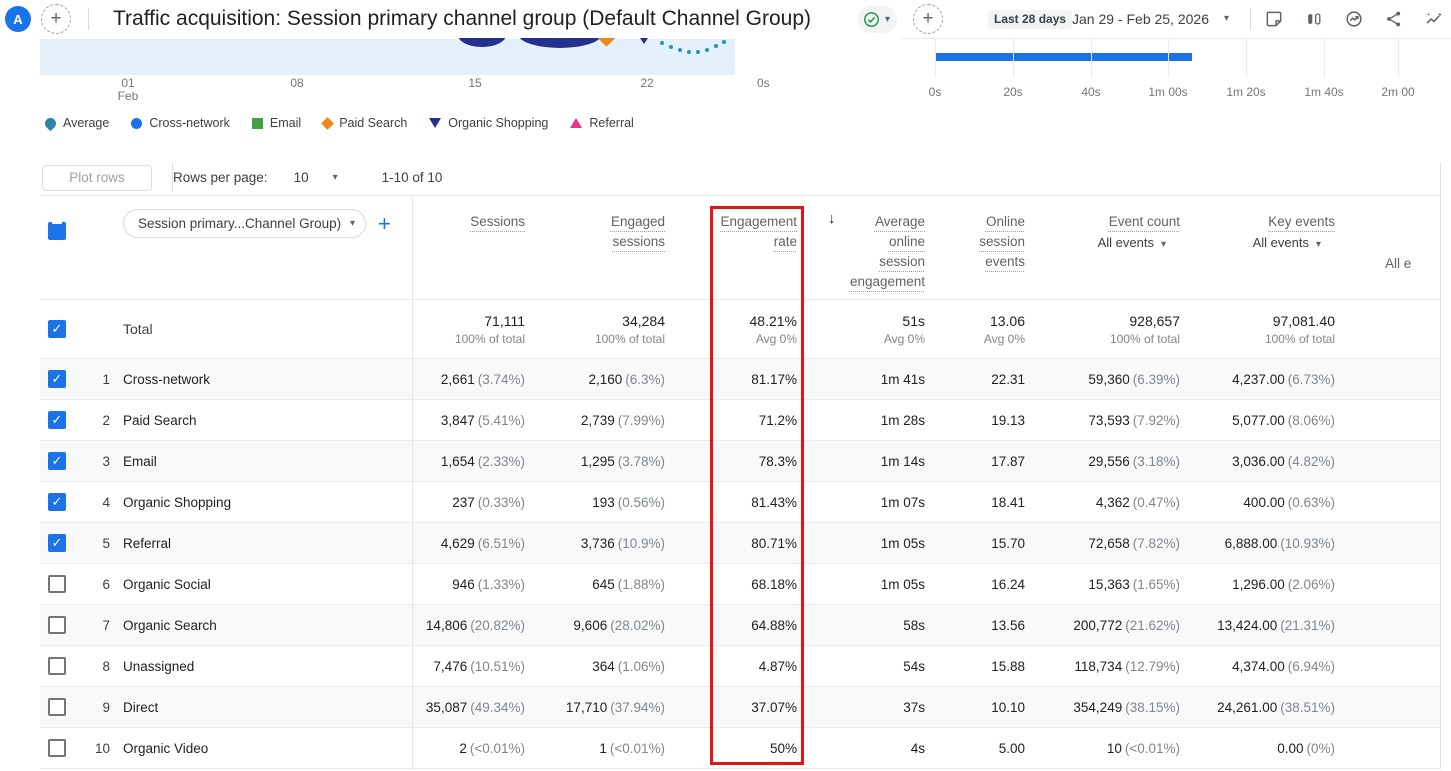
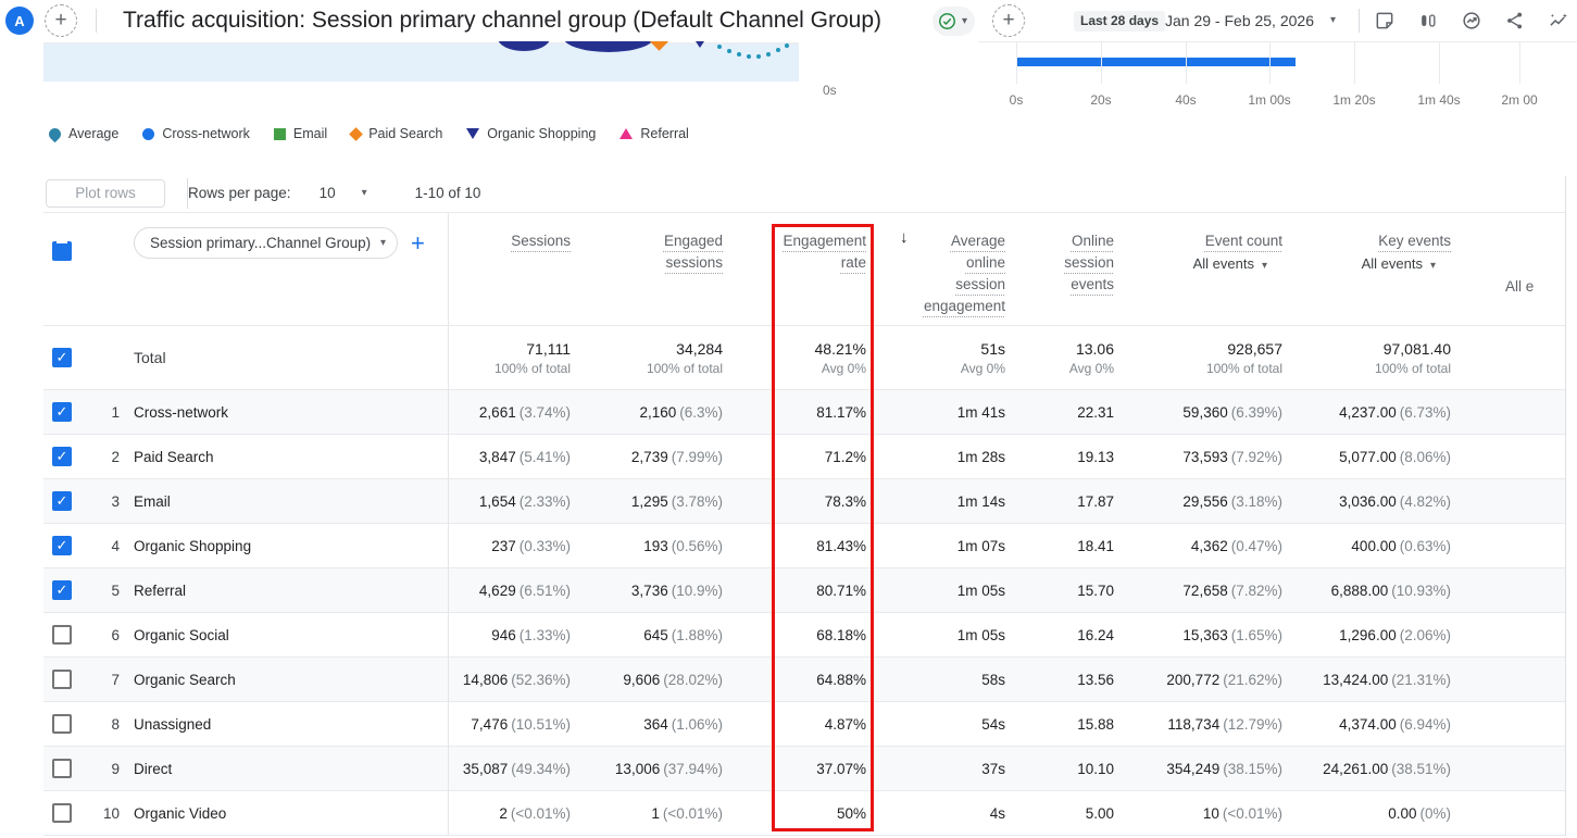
  A
  +
  Traffic acquisition: Session primary channel group (Default Channel Group)
  ▾
  +
  Last 28 days
  Jan 29 - Feb 25, 2026
  ▾
- 01
- Feb
- 08
- 15
- 22
  0s
  0s
  20s
  40s
  1m 00s
  1m 20s
  1m 40s
  2m 00
  Average
  Cross-network
  Email
  Paid Search
  Organic Shopping
  Referral
  Plot rows
  Rows per page:
  10
  ▾
  1-10 of 10
  Session primary...Channel Group)
  ▾
  +
  Sessions
  Engaged
  sessions
  Engagement
  rate
  Average
  online
  session
  engagement
  Online
  session
  events
  Event count
  All events ▾
  Key events
  All events ▾
  All e
  ↓
  Total
  71,111
  100% of total
  34,284
  100% of total
  48.21%
  Avg 0%
  51s
  Avg 0%
  13.06
  Avg 0%
  928,657
  100% of total
  97,081.40
  100% of total
  1
  Cross-network
  2,661 (3.74%)
  2,160 (6.3%)
  81.17%
  1m 41s
  22.31
  59,360 (6.39%)
  4,237.00 (6.73%)
  2
  Paid Search
  3,847 (5.41%)
  2,739 (7.99%)
  71.2%
  1m 28s
  19.13
  73,593 (7.92%)
  5,077.00 (8.06%)
  3
  Email
  1,654 (2.33%)
  1,295 (3.78%)
  78.3%
  1m 14s
  17.87
  29,556 (3.18%)
  3,036.00 (4.82%)
  4
  Organic Shopping
  237 (0.33%)
  193 (0.56%)
  81.43%
  1m 07s
  18.41
  4,362 (0.47%)
  400.00 (0.63%)
  5
  Referral
  4,629 (6.51%)
  3,736 (10.9%)
  80.71%
  1m 05s
  15.70
  72,658 (7.82%)
  6,888.00 (10.93%)
  6
  Organic Social
  946 (1.33%)
  645 (1.88%)
  68.18%
  1m 05s
  16.24
  15,363 (1.65%)
  1,296.00 (2.06%)
  7
  Organic Search
- 14,806 (20.82%)
+ 14,806 (52.36%)
  9,606 (28.02%)
  64.88%
  58s
  13.56
  200,772 (21.62%)
  13,424.00 (21.31%)
  8
  Unassigned
  7,476 (10.51%)
  364 (1.06%)
  4.87%
  54s
  15.88
  118,734 (12.79%)
  4,374.00 (6.94%)
  9
  Direct
  35,087 (49.34%)
- 17,710 (37.94%)
+ 13,006 (37.94%)
  37.07%
  37s
  10.10
  354,249 (38.15%)
  24,261.00 (38.51%)
  10
  Organic Video
  2 (<0.01%)
  1 (<0.01%)
  50%
  4s
  5.00
  10 (<0.01%)
  0.00 (0%)
